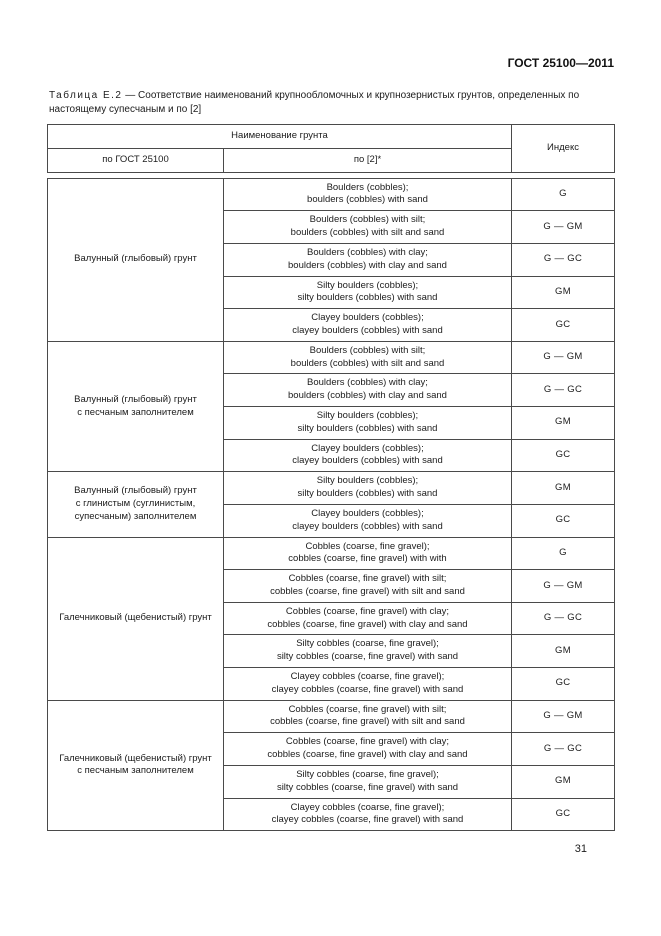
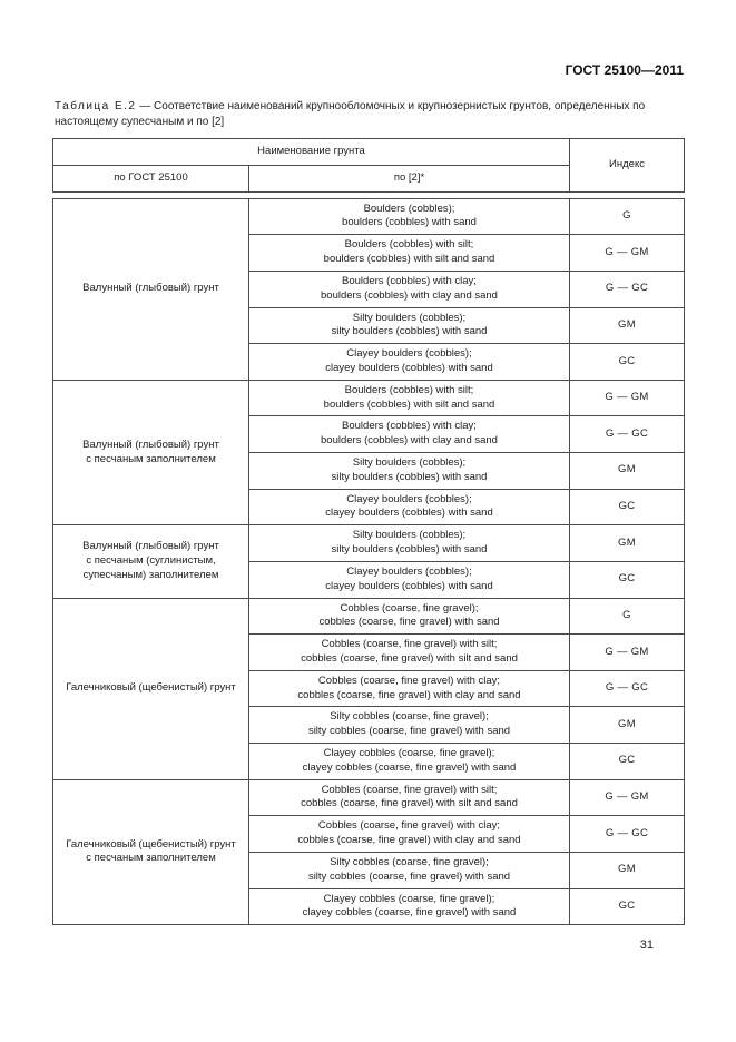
  ГОСТ 25100—2011
  Таблица Е.2 — Соответствие наименований крупнообломочных и крупнозернистых грунтов, определенных по настоящему супесчаным и по [2]
  Наименование грунта	Индекс
  по ГОСТ 25100	по [2]*
  Валунный (глыбовый) грунт	Boulders (cobbles); boulders (cobbles) with sand	G
  Boulders (cobbles) with silt; boulders (cobbles) with silt and sand	G — GM
  Boulders (cobbles) with clay; boulders (cobbles) with clay and sand	G — GC
  Silty boulders (cobbles); silty boulders (cobbles) with sand	GM
  Clayey boulders (cobbles); clayey boulders (cobbles) with sand	GC
  Валунный (глыбовый) грунт с песчаным заполнителем	Boulders (cobbles) with silt; boulders (cobbles) with silt and sand	G — GM
  Boulders (cobbles) with clay; boulders (cobbles) with clay and sand	G — GC
  Silty boulders (cobbles); silty boulders (cobbles) with sand	GM
  Clayey boulders (cobbles); clayey boulders (cobbles) with sand	GC
- Валунный (глыбовый) грунт с глинистым (суглинистым, супесчаным) заполнителем	Silty boulders (cobbles); silty boulders (cobbles) with sand	GM
+ Валунный (глыбовый) грунт с песчаным (суглинистым, супесчаным) заполнителем	Silty boulders (cobbles); silty boulders (cobbles) with sand	GM
  Clayey boulders (cobbles); clayey boulders (cobbles) with sand	GC
- Галечниковый (щебенистый) грунт	Cobbles (coarse, fine gravel); cobbles (coarse, fine gravel) with with	G
+ Галечниковый (щебенистый) грунт	Cobbles (coarse, fine gravel); cobbles (coarse, fine gravel) with sand	G
  Cobbles (coarse, fine gravel) with silt; cobbles (coarse, fine gravel) with silt and sand	G — GM
  Cobbles (coarse, fine gravel) with clay; cobbles (coarse, fine gravel) with clay and sand	G — GC
  Silty cobbles (coarse, fine gravel); silty cobbles (coarse, fine gravel) with sand	GM
  Clayey cobbles (coarse, fine gravel); clayey cobbles (coarse, fine gravel) with sand	GC
  Галечниковый (щебенистый) грунт с песчаным заполнителем	Cobbles (coarse, fine gravel) with silt; cobbles (coarse, fine gravel) with silt and sand	G — GM
  Cobbles (coarse, fine gravel) with clay; cobbles (coarse, fine gravel) with clay and sand	G — GC
  Silty cobbles (coarse, fine gravel); silty cobbles (coarse, fine gravel) with sand	GM
  Clayey cobbles (coarse, fine gravel); clayey cobbles (coarse, fine gravel) with sand	GC
  31
